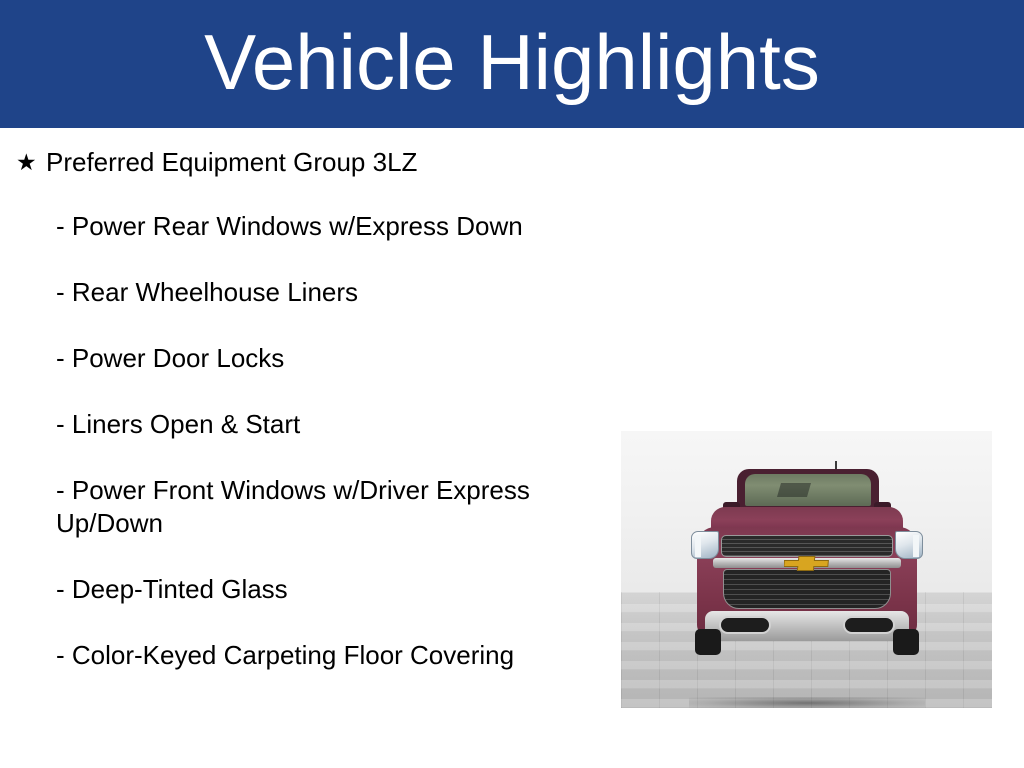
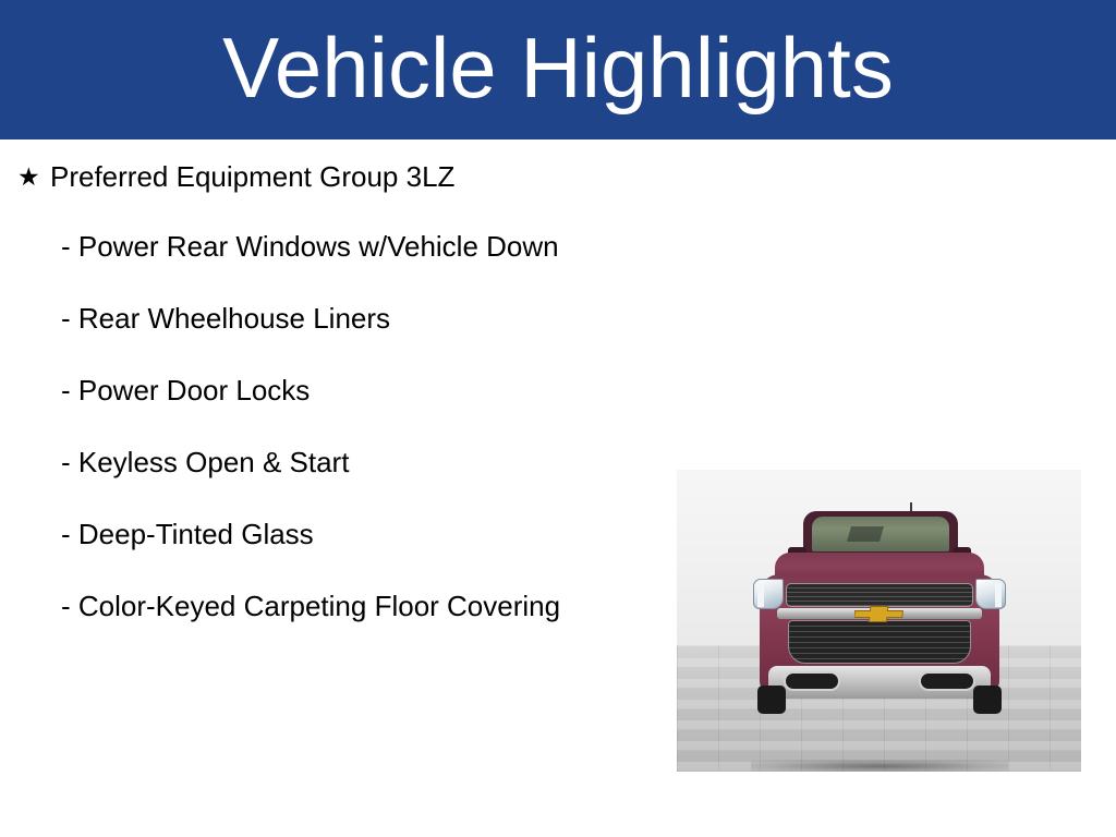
  Vehicle Highlights
  ★
  Preferred Equipment Group 3LZ
- - Power Rear Windows w/Express Down
+ - Power Rear Windows w/Vehicle Down
  - Rear Wheelhouse Liners
  - Power Door Locks
- - Liners Open & Start
+ - Keyless Open & Start
- - Power Front Windows w/Driver Express Up/Down
  - Deep-Tinted Glass
  - Color-Keyed Carpeting Floor Covering
